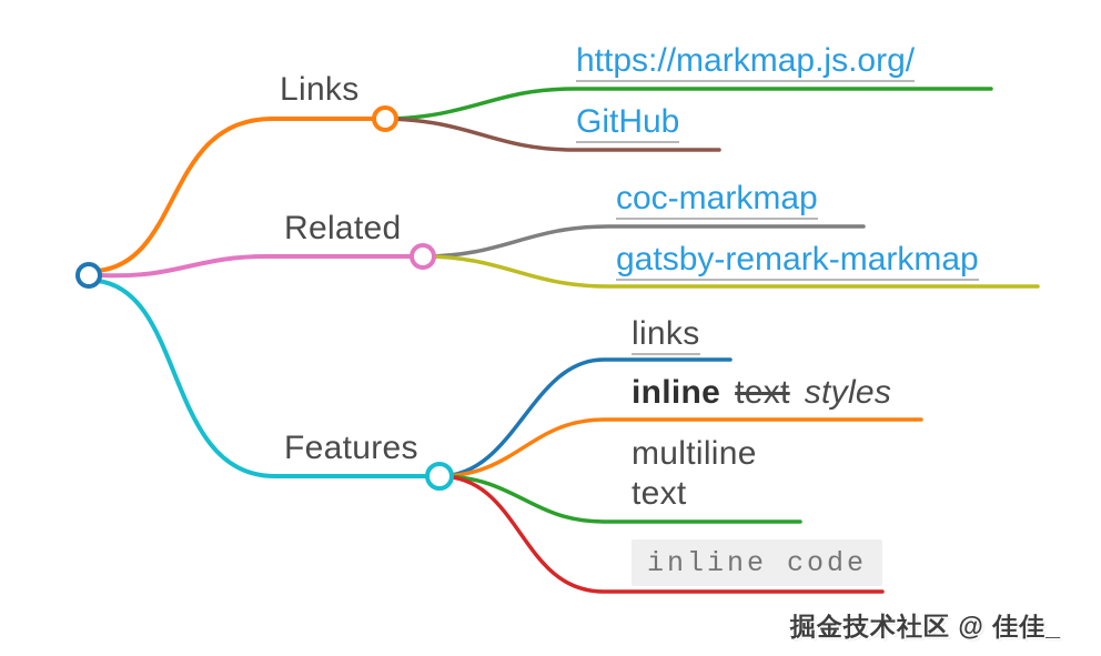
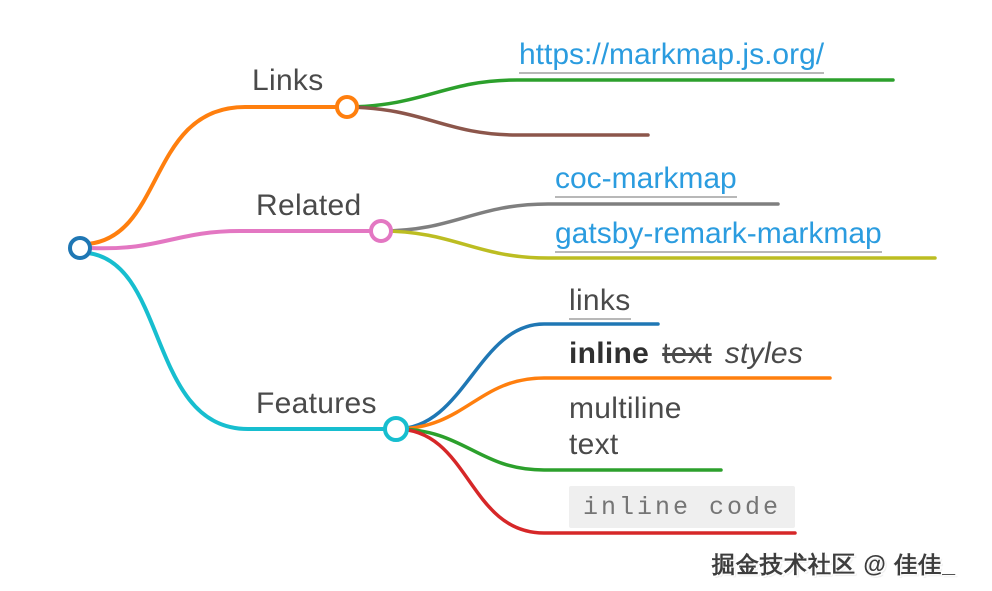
  Links
  Related
  Features
  https://markmap.js.org/
- GitHub
  coc-markmap
  gatsby-remark-markmap
  links
  inline text styles
  multiline
  text
  inline code
  掘金技术社区 @ 佳佳_
